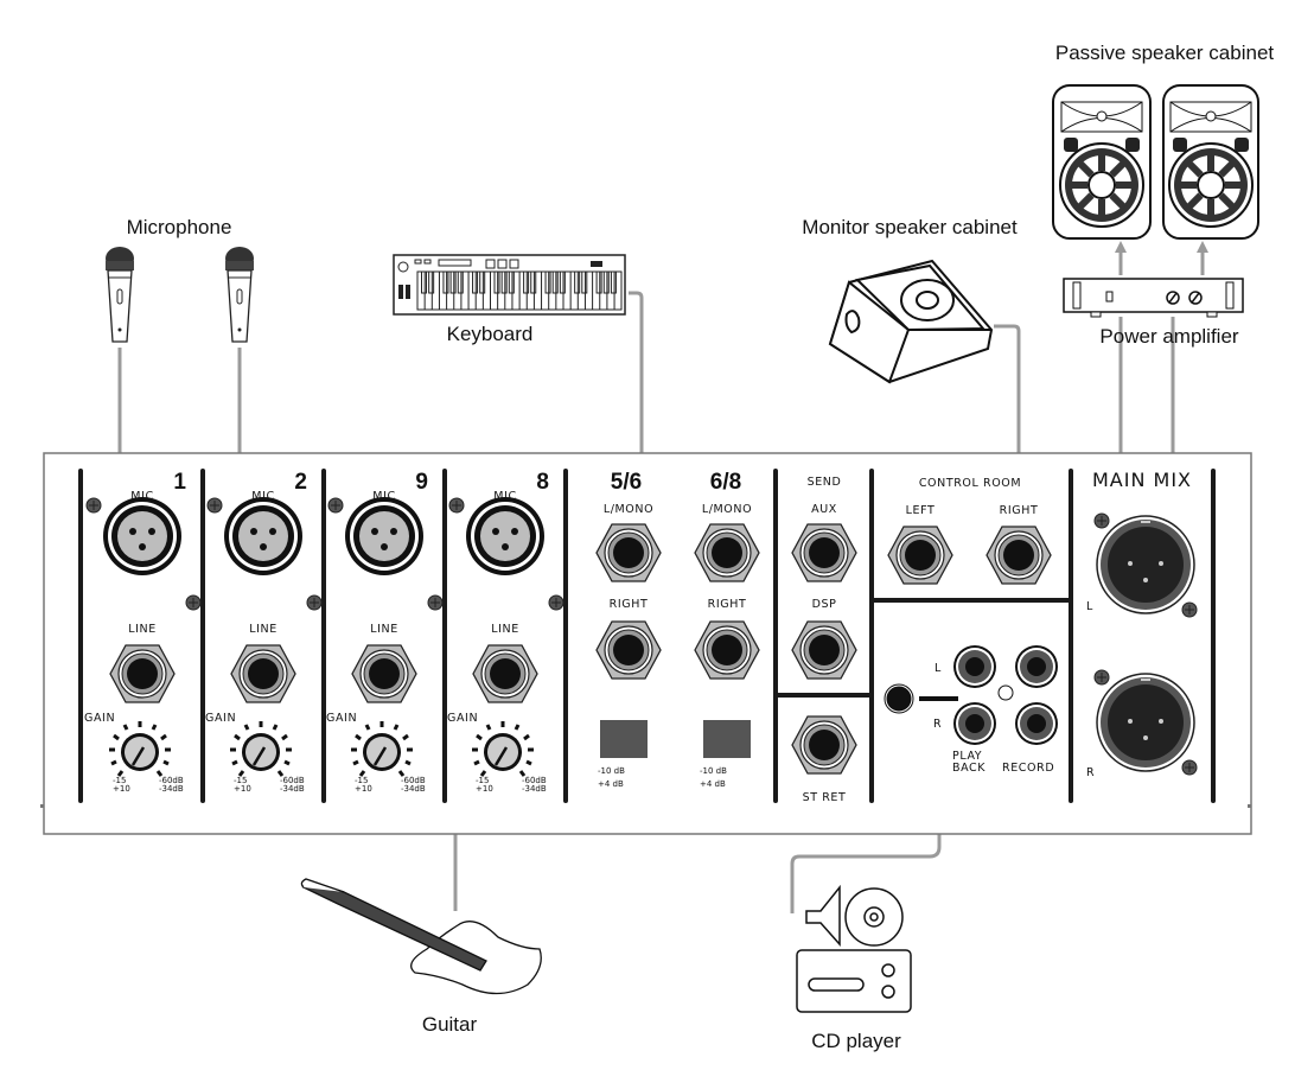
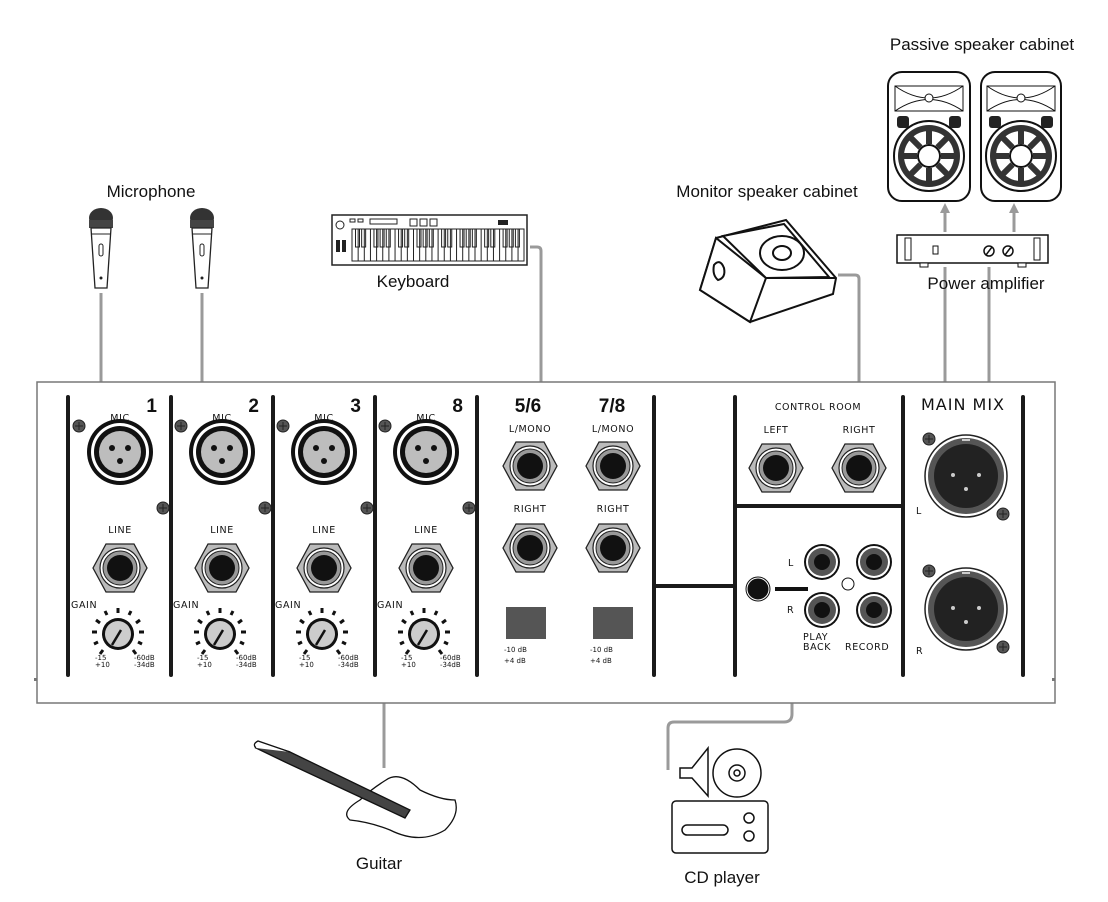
  Microphone
  Keyboard
  Monitor speaker cabinet
  Passive speaker cabinet
  Power amplifier
  1
  MIC
  LINE
  GAIN
  -15
  +10
  -60dB
  -34dB
  2
  MIC
  LINE
  GAIN
  -15
  +10
  -60dB
  -34dB
- 9
+ 3
  MIC
  LINE
  GAIN
  -15
  +10
  -60dB
  -34dB
  8
  MIC
  LINE
  GAIN
  -15
  +10
  -60dB
  -34dB
  5/6
  L/MONO
  RIGHT
  -10 dB
  +4 dB
- 6/8
+ 7/8
  L/MONO
  RIGHT
  -10 dB
  +4 dB
- SEND
- AUX
- DSP
- ST RET
  CONTROL ROOM
  LEFT
  RIGHT
  L
  R
  PLAY
  BACK
  RECORD
  MAIN MIX
  L
  R
  Guitar
  CD player
